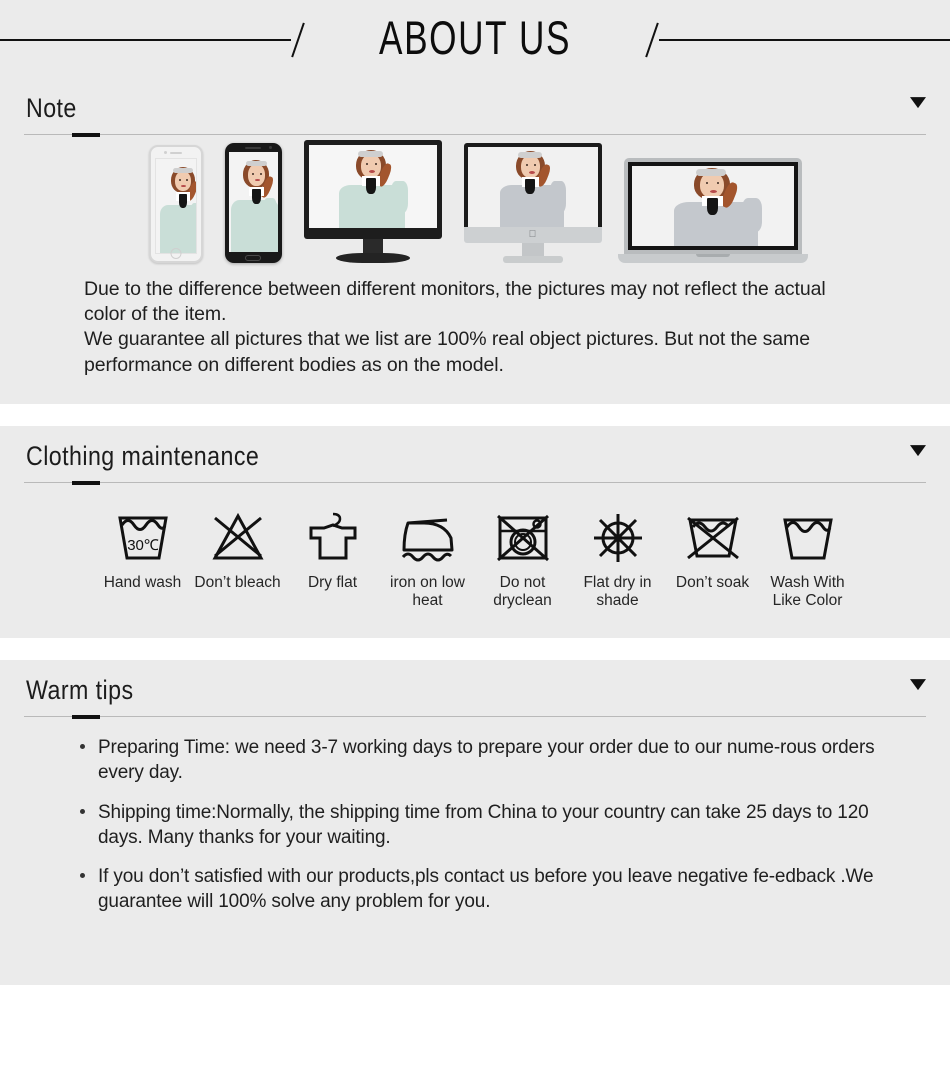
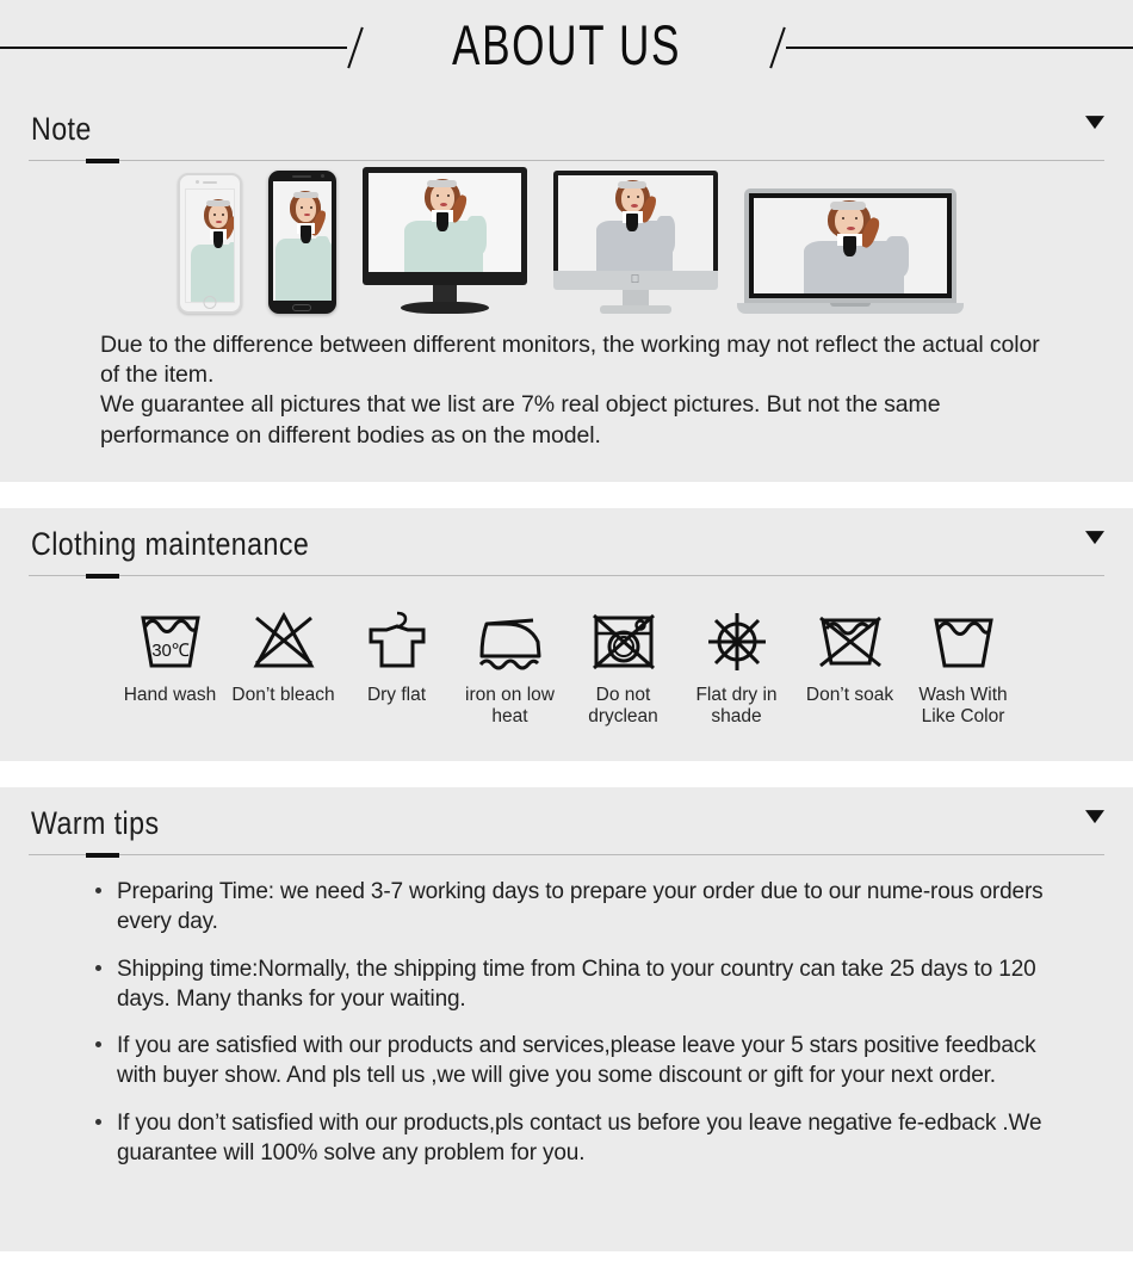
  ABOUT US
  Note
  
- Due to the difference between different monitors, the pictures may not reflect the actual color of the item.
+ Due to the difference between different monitors, the working may not reflect the actual color of the item.
- We guarantee all pictures that we list are 100% real object pictures. But not the same performance on different bodies as on the model.
+ We guarantee all pictures that we list are 7% real object pictures. But not the same performance on different bodies as on the model.
  Clothing maintenance
  30℃
  Hand wash
  Don’t bleach
  Dry flat
  iron on low heat
  Do not dryclean
  Flat dry in shade
  Don’t soak
  Wash With Like Color
  Warm tips
  Preparing Time: we need 3-7 working days to prepare your order due to our nume-rous orders every day.
  Shipping time:Normally, the shipping time from China to your country can take 25 days to 120 days. Many thanks for your waiting.
+ If you are satisfied with our products and services,please leave your 5 stars positive feedback with buyer show. And pls tell us ,we will give you some discount or gift for your next order.
  If you don’t satisfied with our products,pls contact us before you leave negative fe-edback .We guarantee will 100% solve any problem for you.
